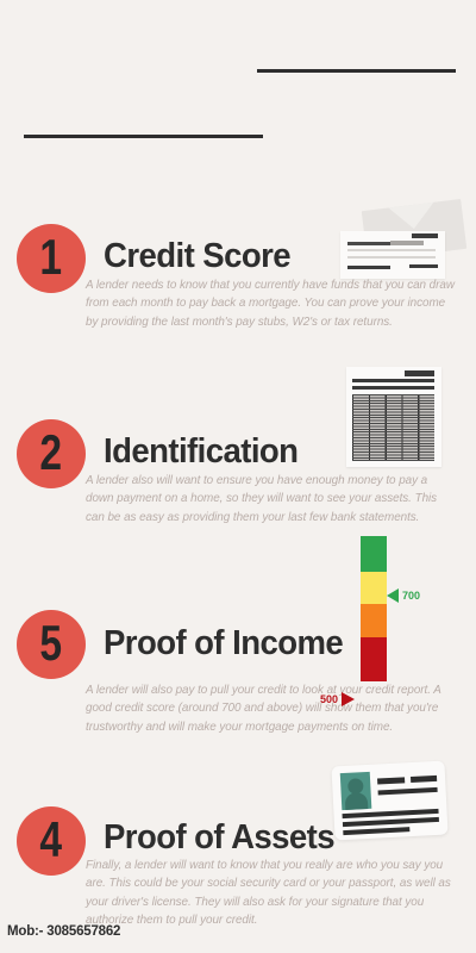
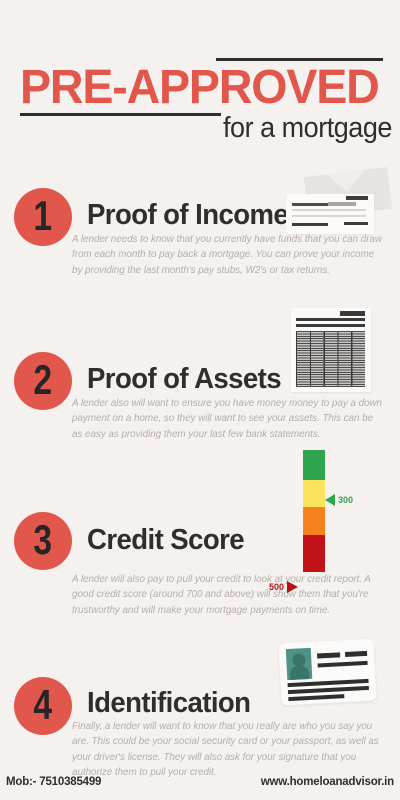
+ PRE-APPROVED
+ for a mortgage
  1
- Credit Score
+ Proof of Income
  A lender needs to know that you currently have funds that you can draw from each month to pay back a mortgage. You can prove your income by providing the last month's pay stubs, W2's or tax returns.
  2
- Identification
+ Proof of Assets
- A lender also will want to ensure you have enough money to pay a down payment on a home, so they will want to see your assets. This can be as easy as providing them your last few bank statements.
+ A lender also will want to ensure you have money money to pay a down payment on a home, so they will want to see your assets. This can be as easy as providing them your last few bank statements.
- 5
+ 3
- Proof of Income
+ Credit Score
  A lender will also pay to pull your credit to look at your credit report. A good credit score (around 700 and above) will show them that you're trustworthy and will make your mortgage payments on time.
- 700
+ 300
  500
  4
- Proof of Assets
+ Identification
  Finally, a lender will want to know that you really are who you say you are. This could be your social security card or your passport, as well as your driver's license. They will also ask for your signature that you authorize them to pull your credit.
- Mob:- 3085657862
+ Mob:- 7510385499
+ www.homeloanadvisor.in
